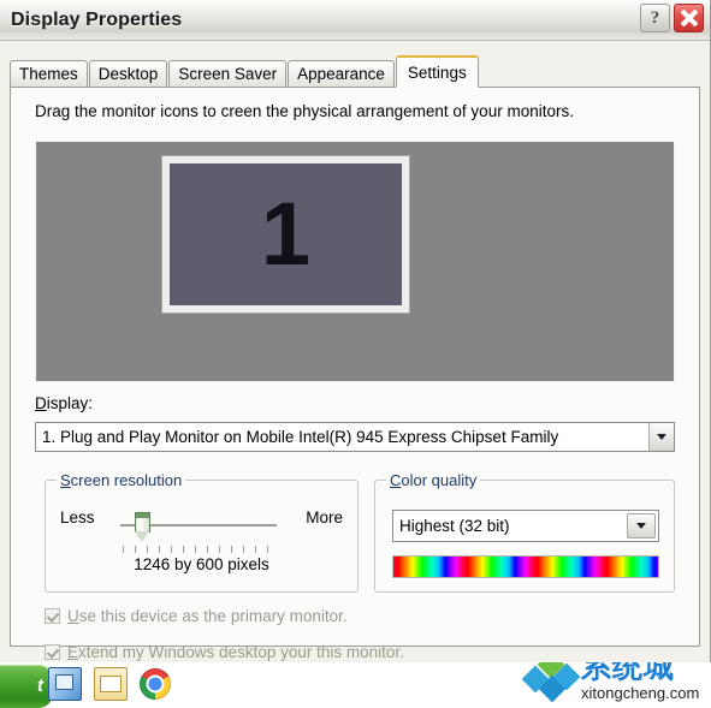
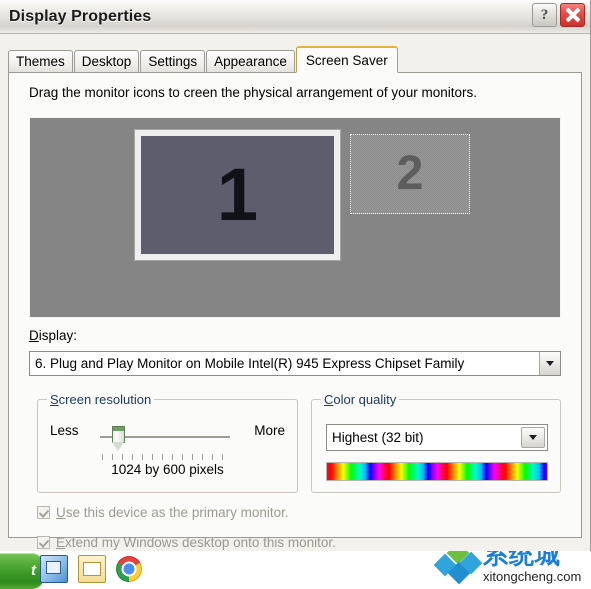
  Display Properties
  ?
  Themes
  Desktop
- Screen Saver
+ Settings
  Appearance
- Settings
+ Screen Saver
  Drag the monitor icons to creen the physical arrangement of your monitors.
  1
+ 2
  Display:
- 1. Plug and Play Monitor on Mobile Intel(R) 945 Express Chipset Family
+ 6. Plug and Play Monitor on Mobile Intel(R) 945 Express Chipset Family
  Screen resolution
  Less
  More
- 1246 by 600 pixels
+ 1024 by 600 pixels
  Color quality
  Highest (32 bit)
  Use this device as the primary monitor.
- Extend my Windows desktop your this monitor.
+ Extend my Windows desktop onto this monitor.
  t
  系统城
  xitongcheng.com
